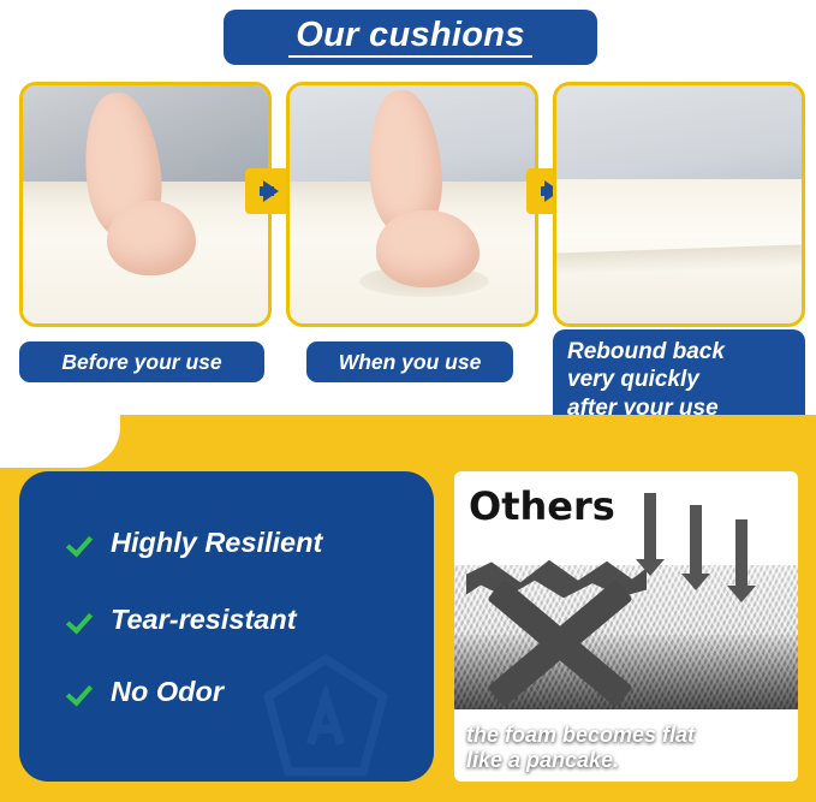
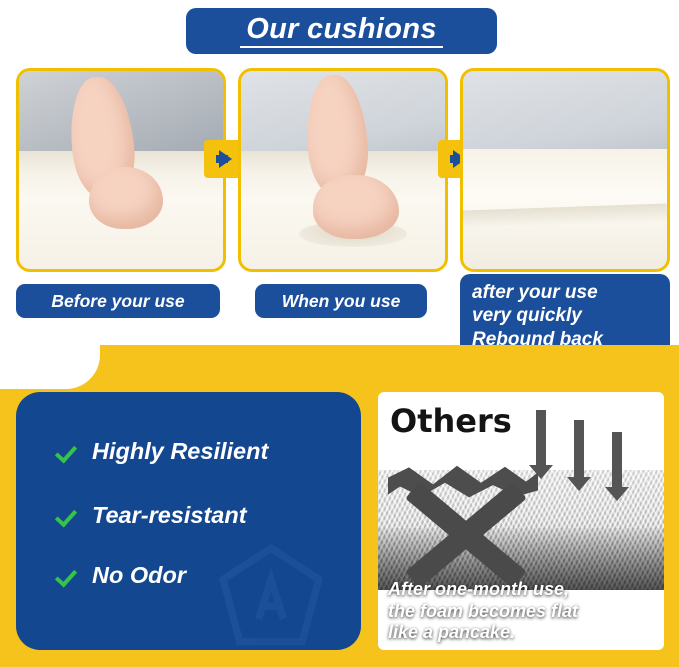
  Our cushions
  Before your use
  When you use
- Rebound back
+ after your use
  very quickly
- after your use
+ Rebound back
  Highly Resilient
  Tear-resistant
  No Odor
  Others
+ After one-month use,
  the foam becomes flat
  like a pancake.
